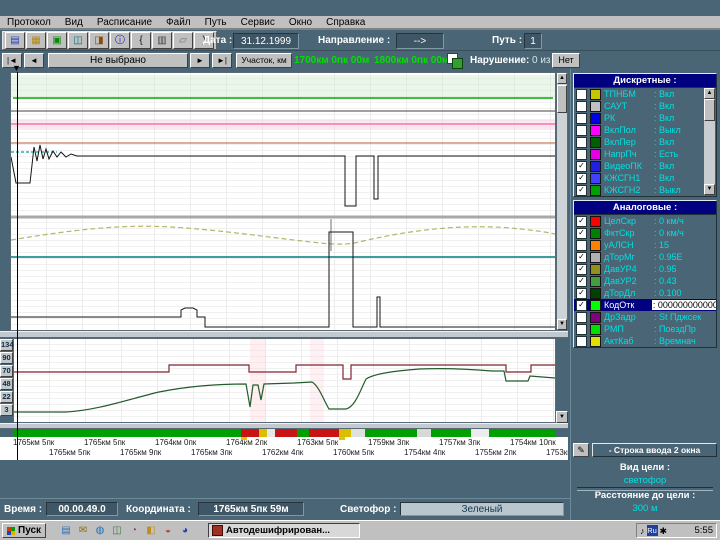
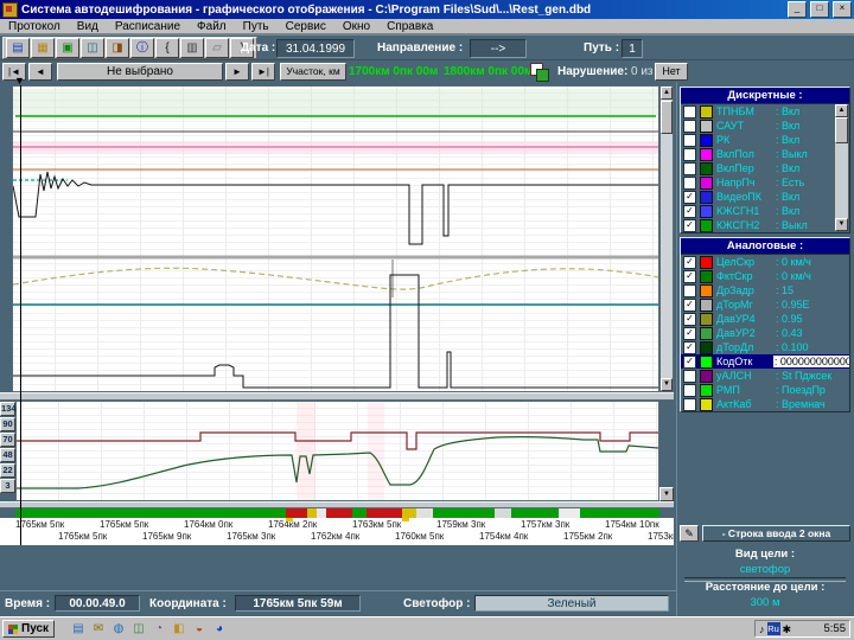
+ Система автодешифрования - графического отображения - C:\Program Files\Sud\...\Rest_gen.dbd
+ _
+ □
+ ×
  Протокол
  Вид
  Расписание
  Файл
  Путь
  Сервис
  Окно
  Справка
  ▤
  ▦
  ▣
  ◫
  ◨
  ⓘ
  {
  ▥
  ▱
  )
  Дата :
- 31.12.1999
+ 31.04.1999
  Направление :
  -->
  Путь :
  1
  |◄
  ◄
  Не выбрано
  ►
  ►|
  Участок, км
  1700км 0пк 00м
  1800км 0пк 00м
  Нарушение:
  Нет
  134
  90
  70
  48
  22
  3
  1765км 5пк
  1765км 5пк
  1764км 0пк
  1764км 2пк
  1763км 5пк
  1759км 3пк
  1757км 3пк
  1754км 10пк
  1765км 5пк
  1765км 9пк
  1765км 3пк
  1762км 4пк
  1760км 5пк
  1754км 4пк
  1755км 2пк
  ▼
  Дискретные :
  ТПНБМ
  : Вкл
  САУТ
  : Вкл
  РК
  : Вкл
  ВклПол
  : Выкл
  ВклПер
  : Вкл
  НапрПч
  : Есть
  ✓
  ВидеоПК
  : Вкл
  ✓
  КЖСГН1
  : Вкл
  ✓
  КЖСГН2
  : Выкл
  Аналоговые :
  ✓
  ЦелСкр
  : 0 км/ч
  ✓
  ФктСкр
  : 0 км/ч
- уАЛСН
+ ДрЗадр
  : 15
  ✓
  дТорМг
  : 0.95Е
  ✓
  ДавУР4
  : 0.95
  ✓
  ДавУР2
  : 0.43
  ✓
  дТорДл
  : 0.100
  ✓
  КодОтк
  : 000000000000
- ДрЗадр
+ уАЛСН
  : St Пджсек
  РМП
  : ПоездПр
  АктКаб
  : Времнач
  ✎
  - Строка ввода 2 окна
  Вид цели :
  светофор
  Расстояние до цели :
  300 м
  Время :
  00.00.49.0
  Координата :
  1765км 5пк 59м
  Светофор :
  Зеленый
  Пуск
  ▤
  ✉
  ◍
  ◫
  ◔
  ◧
  ◒
  ◕
- Автодешифрирован...
  ♪
  Ru
  ✱
  5:55
